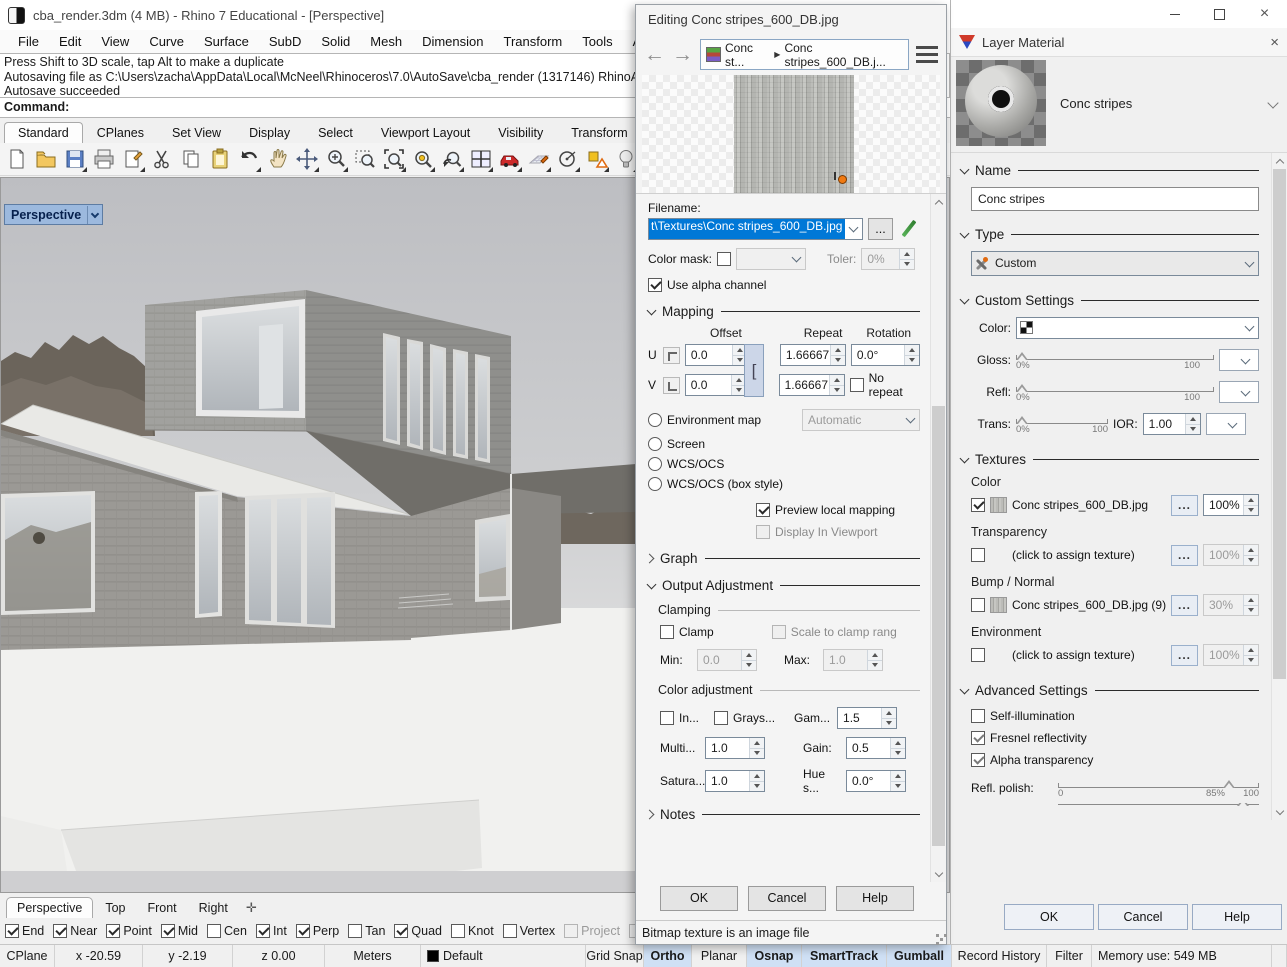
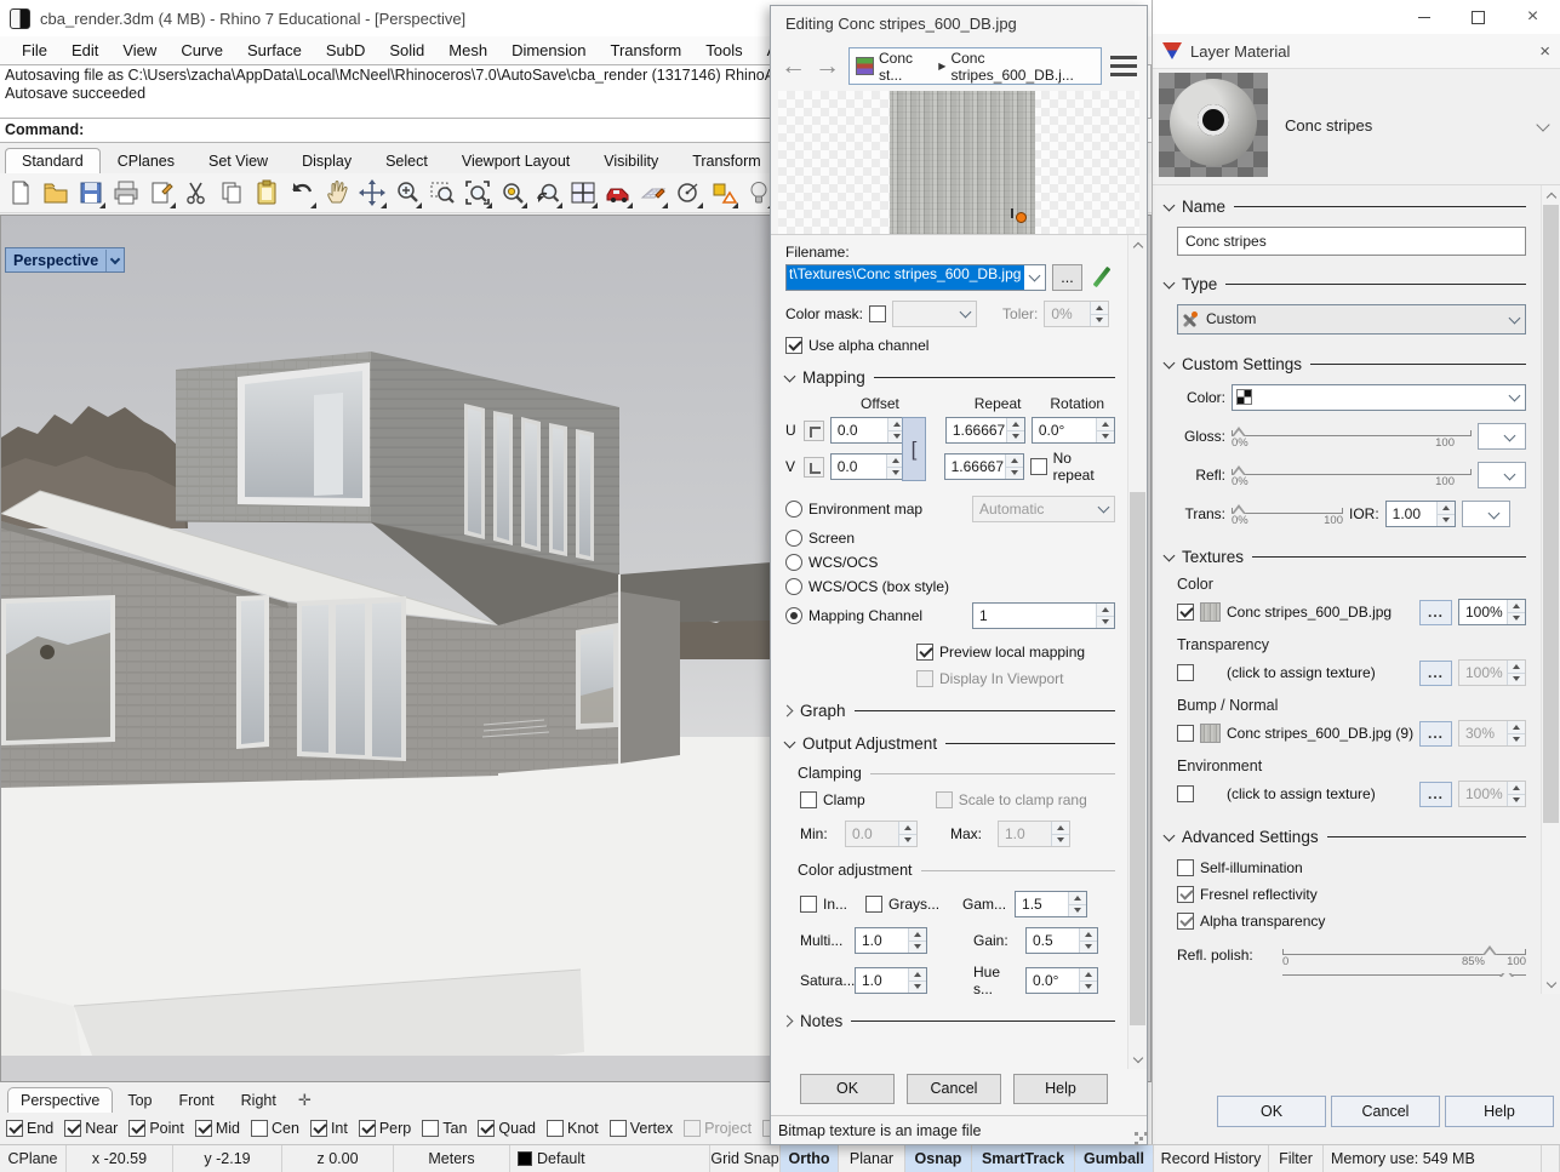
  cba_render.3dm (4 MB) - Rhino 7 Educational - [Perspective]
  File
  Edit
  View
  Curve
  Surface
  SubD
  Solid
  Mesh
  Dimension
  Transform
  Tools
- Press Shift to 3D scale, tap Alt to make a duplicate
  Autosaving file as C:\Users\zacha\AppData\Local\McNeel\Rhinoceros\7.0\AutoSave\cba_render (1317146) Rhino
  Autosave succeeded
  Command:
  Standard
  CPlanes
  Set View
  Display
  Select
  Viewport Layout
  Visibility
  Transform
  Perspective
  Perspective
  Top
  Front
  Right
  ✛
  End
  Near
  Point
  Mid
  Cen
  Int
  Perp
  Tan
  Quad
  Knot
  Vertex
  Project
  CPlane
  x -20.59
  y -2.19
  z 0.00
  Meters
  Default
  Grid Snap
  Ortho
  Planar
  Osnap
  SmartTrack
  Gumball
  Record History
  Filter
  Memory use: 549 MB
  Editing Conc stripes_600_DB.jpg
  ←
  →
  Conc st...
  ▶
  Conc stripes_600_DB.j...
  Filename:
  t\Textures\Conc stripes_600_DB.jpg
  ...
  Color mask:
  Toler:
  0%
  Use alpha channel
  Mapping
  Offset
  Repeat
  Rotation
  U
  0.0
  1.66667
  0.0°
  V
  0.0
  1.66667
  No repeat
  [
  Environment map
  Automatic
  Screen
  WCS/OCS
  WCS/OCS (box style)
+ Mapping Channel
+ 1
  Preview local mapping
  Display In Viewport
  Graph
  Output Adjustment
  Clamping
  Clamp
  Scale to clamp rang
  Min:
  0.0
  Max:
  1.0
  Color adjustment
  In...
  Grays...
  Gam...
  1.5
  Multi...
  1.0
  Gain:
  0.5
  Satura...
  1.0
  Hue s...
  0.0°
  Notes
  OK
  Cancel
  Help
  Bitmap texture is an image file
  ×
  Layer Material
  ×
  Conc stripes
  Name
  Conc stripes
  Type
  Custom
  Custom Settings
  Color:
  Gloss:
  0%
  100
  Refl:
  0%
  100
  Trans:
  0%
  100
  IOR:
  1.00
  Textures
  Color
  Conc stripes_600_DB.jpg
  ...
  100%
  Transparency
  (click to assign texture)
  ...
  100%
  Bump / Normal
  Conc stripes_600_DB.jpg (9)
  ...
  30%
  Environment
  (click to assign texture)
  ...
  100%
  Advanced Settings
  Self-illumination
  Fresnel reflectivity
  Alpha transparency
  Refl. polish:
  0
  85%
  100
  OK
  Cancel
  Help
